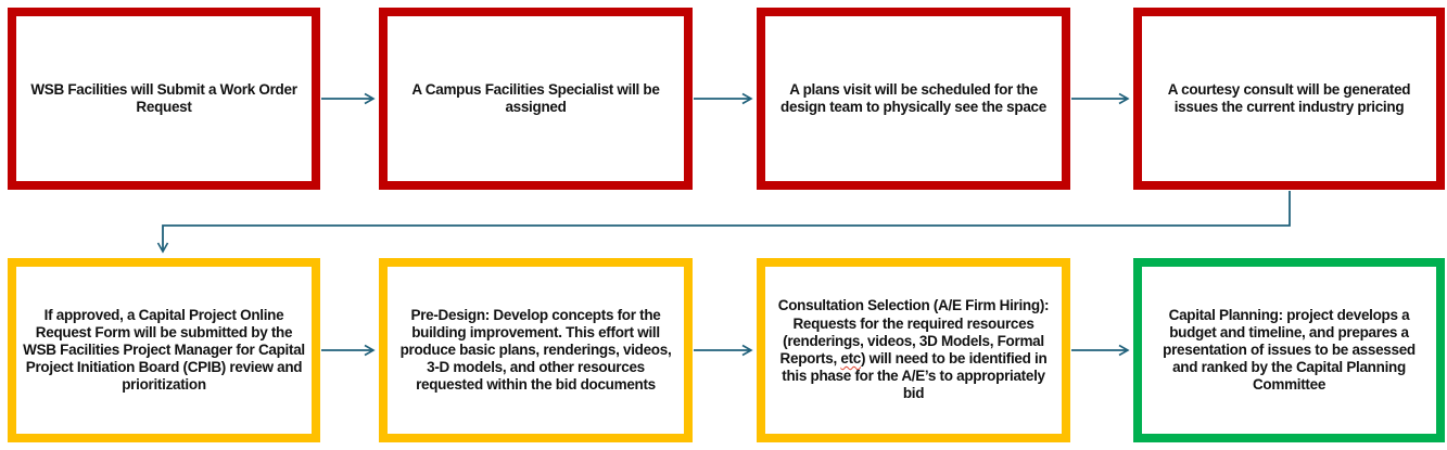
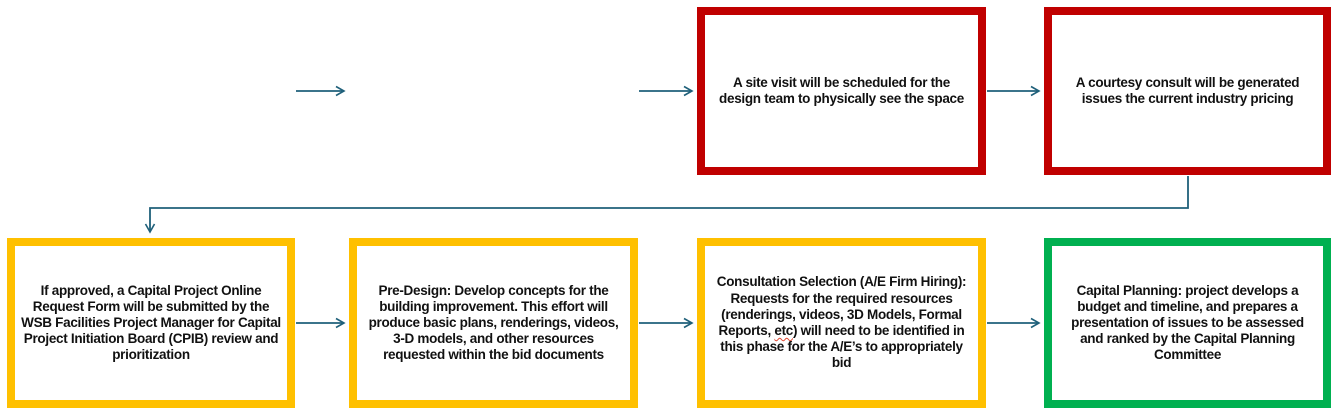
- WSB Facilities will Submit a Work Order Request
- A Campus Facilities Specialist will be assigned
- A plans visit will be scheduled for the design team to physically see the space
+ A site visit will be scheduled for the design team to physically see the space
  A courtesy consult will be generated issues the current industry pricing
  If approved, a Capital Project Online Request Form will be submitted by the WSB Facilities Project Manager for Capital Project Initiation Board (CPIB) review and prioritization
  Pre-Design: Develop concepts for the building improvement. This effort will produce basic plans, renderings, videos, 3-D models, and other resources requested within the bid documents
  Consultation Selection (A/E Firm Hiring): Requests for the required resources (renderings, videos, 3D Models, Formal Reports, etc) will need to be identified in this phase for the A/E’s to appropriately bid
  Capital Planning: project develops a budget and timeline, and prepares a presentation of issues to be assessed and ranked by the Capital Planning Committee
